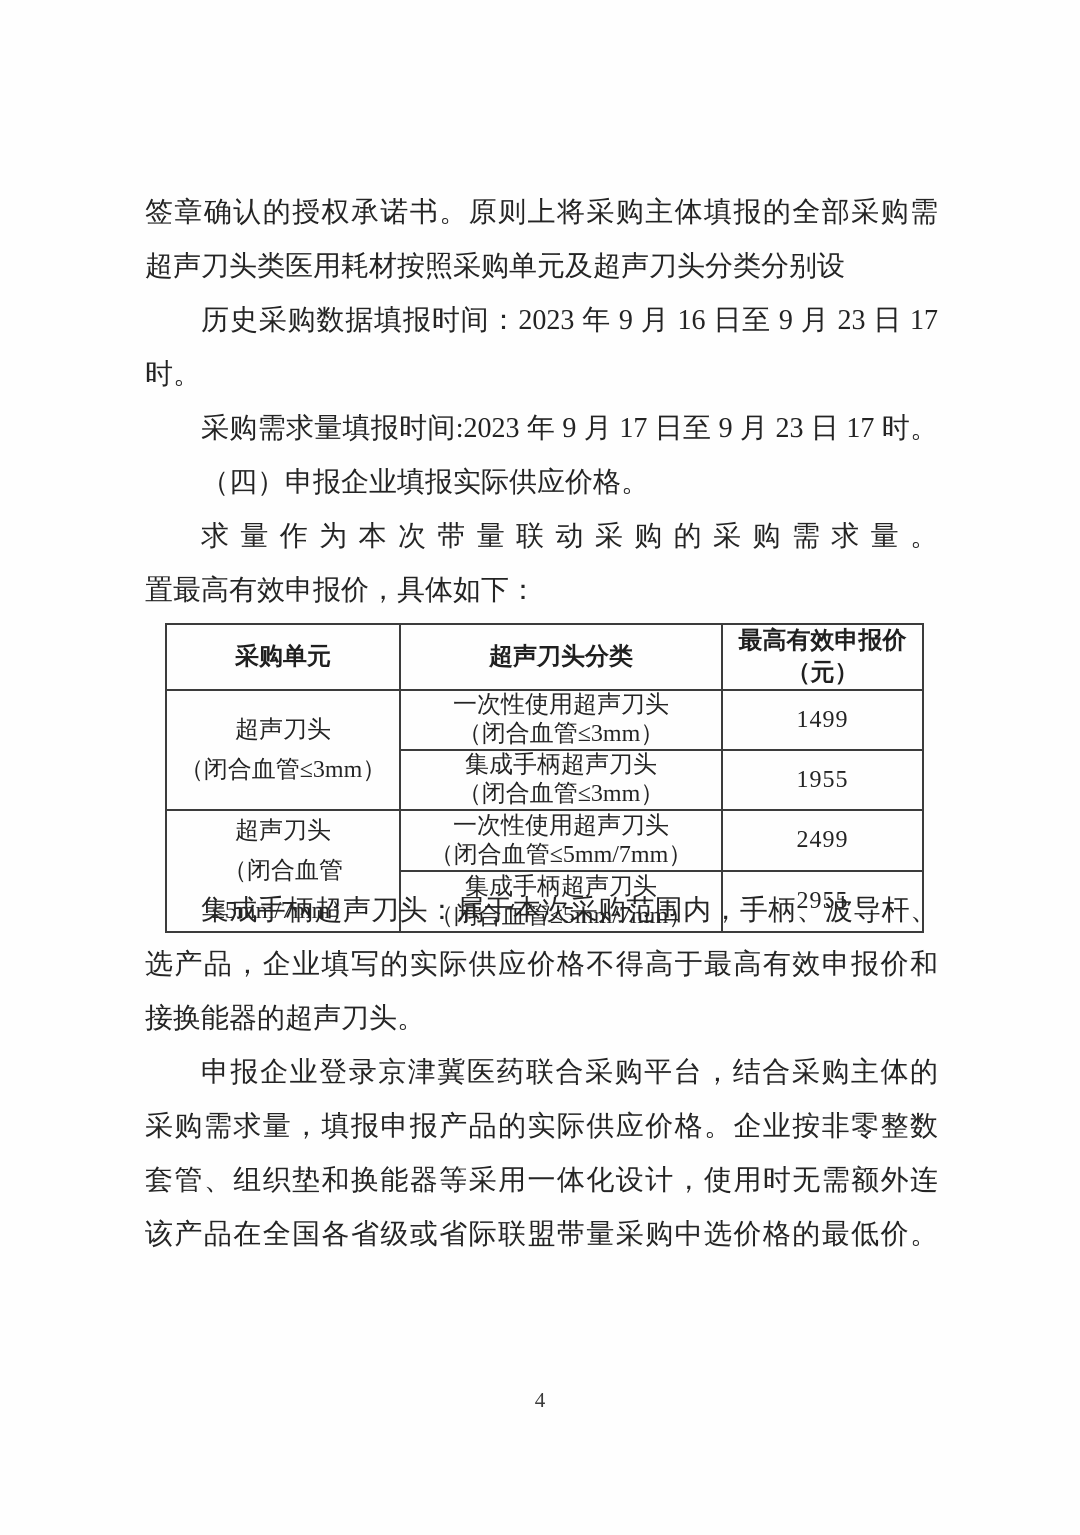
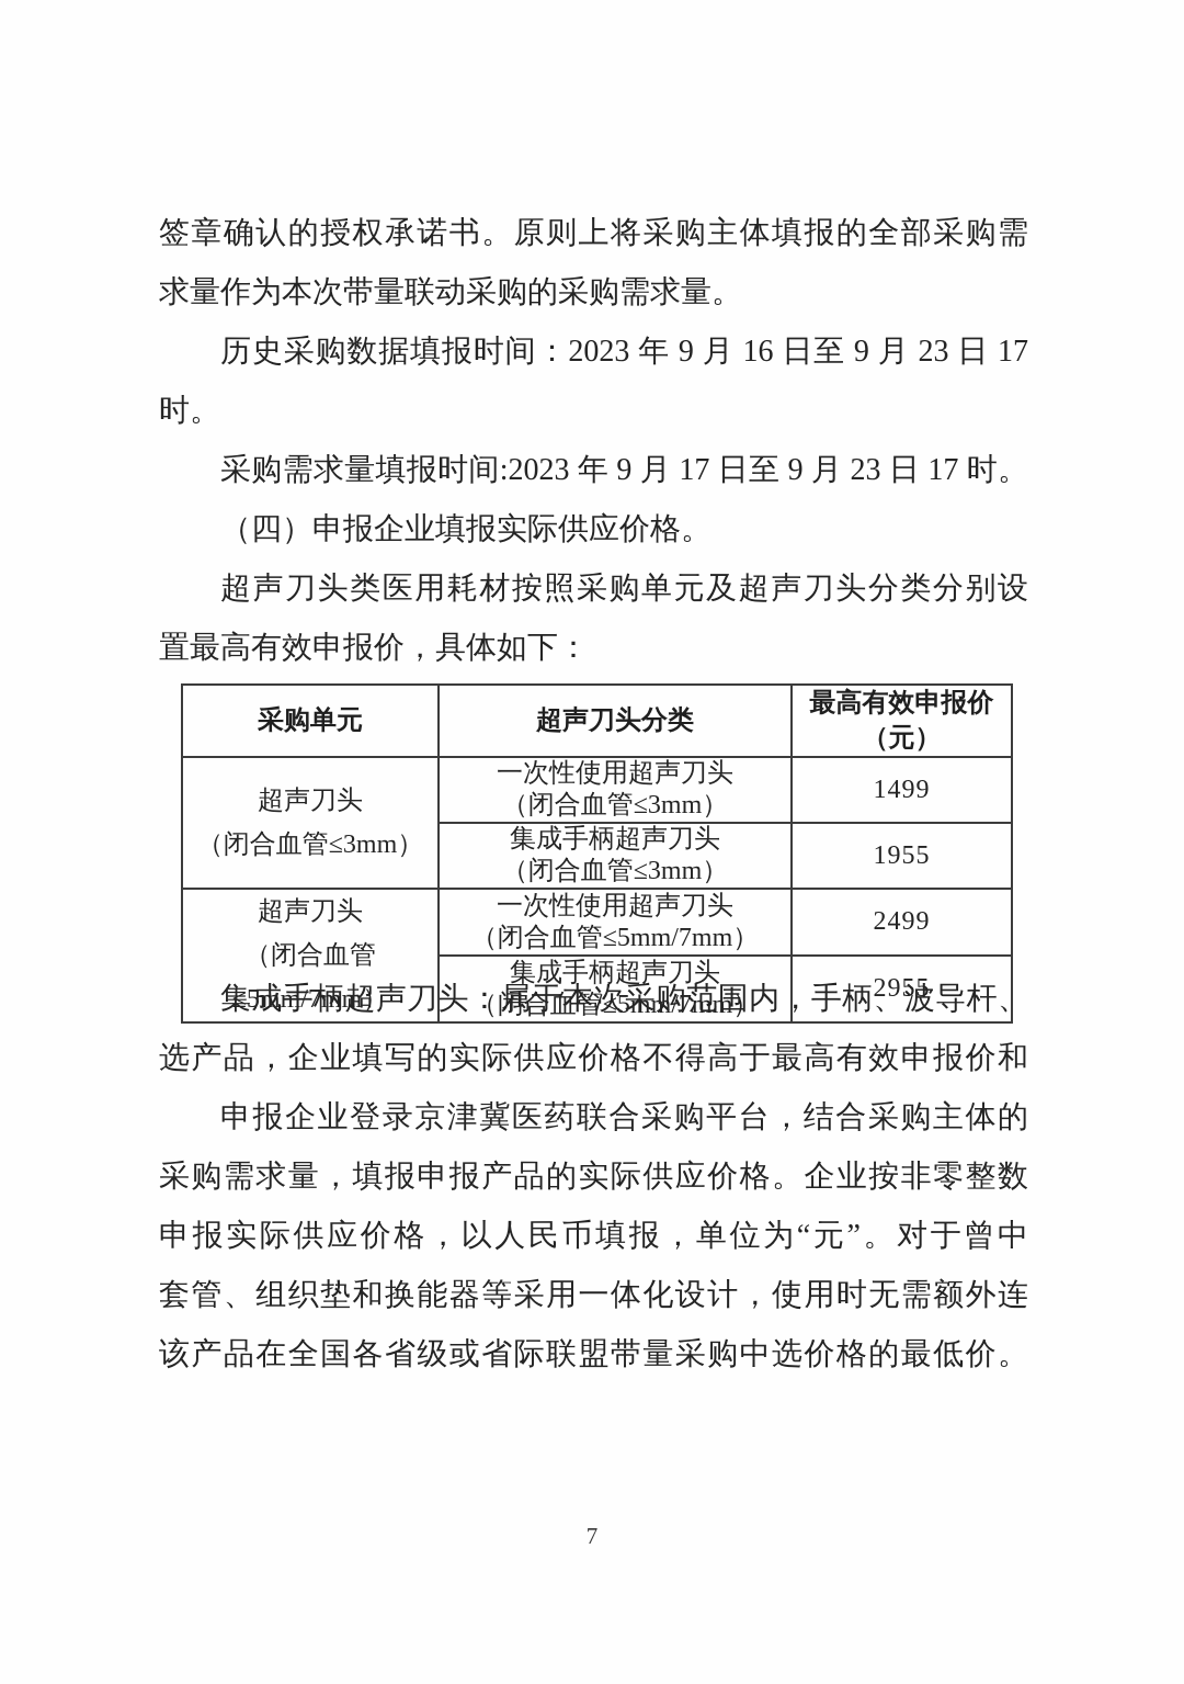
  签章确认的授权承诺书。原则上将采购主体填报的全部采购需
- 超声刀头类医用耗材按照采购单元及超声刀头分类分别设
+ 求量作为本次带量联动采购的采购需求量。
  历史采购数据填报时间：2023 年 9 月 16 日至 9 月 23 日 17
  时。
  采购需求量填报时间:2023 年 9 月 17 日至 9 月 23 日 17 时。
  （四）申报企业填报实际供应价格。
- 求量作为本次带量联动采购的采购需求量。
+ 超声刀头类医用耗材按照采购单元及超声刀头分类分别设
  置最高有效申报价，具体如下：
  采购单元	超声刀头分类	最高有效申报价（元）
  超声刀头 （闭合血管≤3mm）	一次性使用超声刀头 （闭合血管≤3mm）	1499
  集成手柄超声刀头 （闭合血管≤3mm）	1955
  超声刀头 （闭合血管≤5mm/7mm）	一次性使用超声刀头 （闭合血管≤5mm/7mm）	2499
  集成手柄超声刀头 （闭合血管≤5mm/7mm）	2955
  集成手柄超声刀头：属于本次采购范围内，手柄、波导杆、
  选产品，企业填写的实际供应价格不得高于最高有效申报价和
- 接换能器的超声刀头。
  申报企业登录京津冀医药联合采购平台，结合采购主体的
  采购需求量，填报申报产品的实际供应价格。企业按非零整数
+ 申报实际供应价格，以人民币填报，单位为“元”。对于曾中
  套管、组织垫和换能器等采用一体化设计，使用时无需额外连
  该产品在全国各省级或省际联盟带量采购中选价格的最低价。
- 4
+ 7
